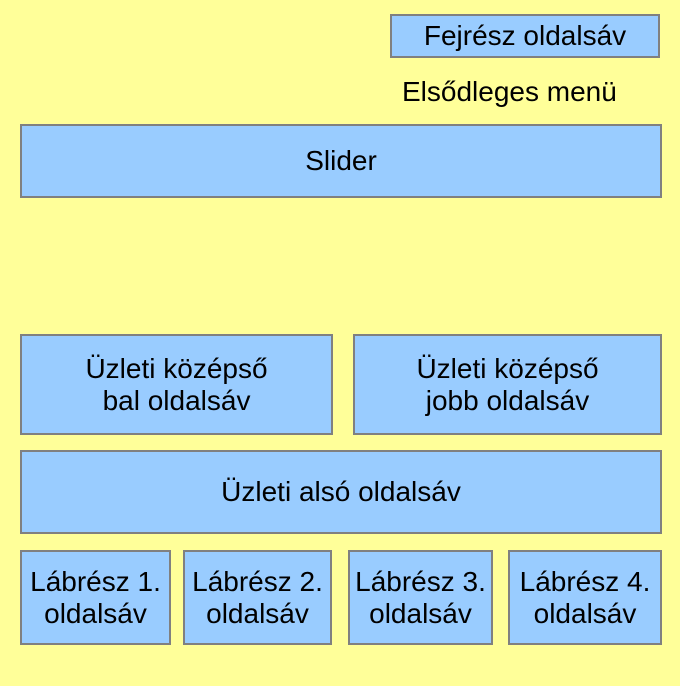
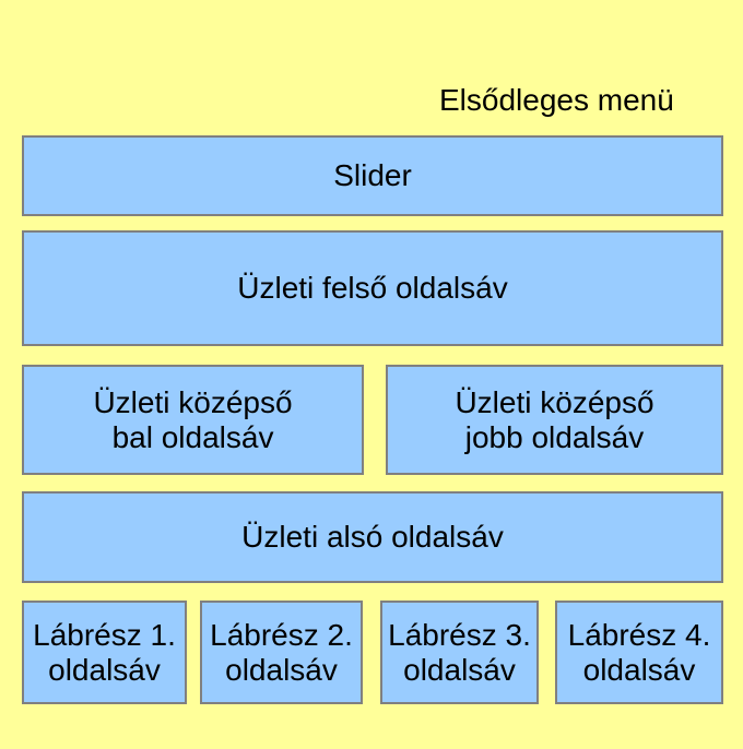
- Fejrész oldalsáv
  Elsődleges menü
  Slider
+ Üzleti felső oldalsáv
  Üzleti középső
  bal oldalsáv
  Üzleti középső
  jobb oldalsáv
  Üzleti alsó oldalsáv
  Lábrész 1.
  oldalsáv
  Lábrész 2.
  oldalsáv
  Lábrész 3.
  oldalsáv
  Lábrész 4.
  oldalsáv
